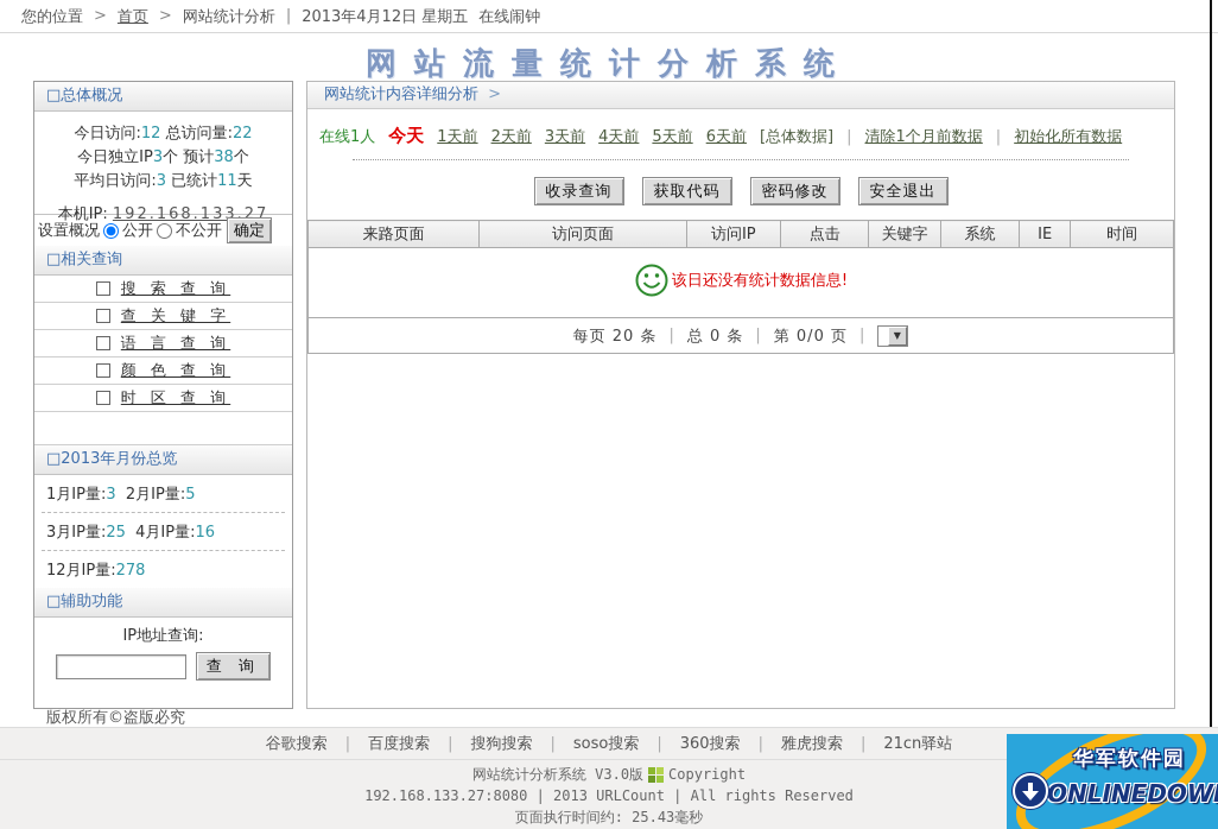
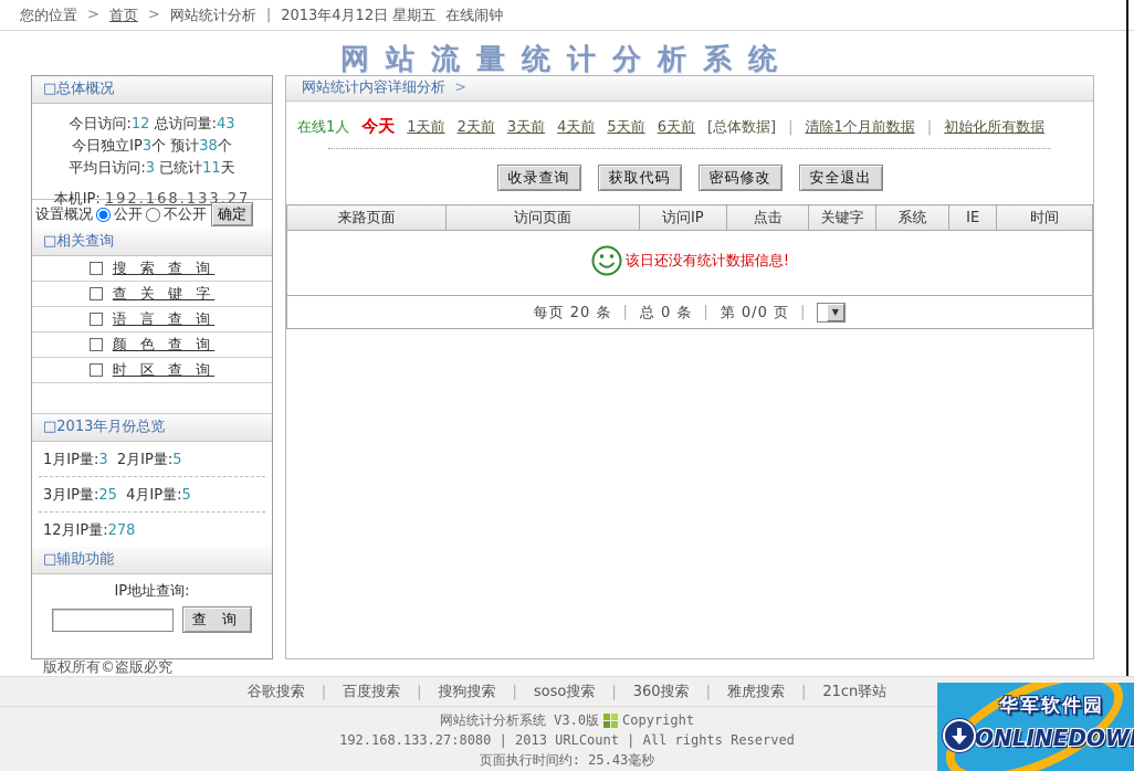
  您的位置
  >
  首页
  >
  网站统计分析
  |
  2013年4月12日 星期五
  在线闹钟
  网站流量统计分析系统
  □总体概况
- 今日访问:12 总访问量:22
+ 今日访问:12 总访问量:43
  今日独立IP3个 预计38个
  平均日访问:3 已统计11天
  本机IP: 192.168.133.27
  设置概况
  公开
  不公开
  确定
  □相关查询
  搜 索 查 询
  查 关 键 字
  语 言 查 询
  颜 色 查 询
  时 区 查 询
  □2013年月份总览
  1月IP量:3 2月IP量:5
- 3月IP量:25 4月IP量:16
+ 3月IP量:25 4月IP量:5
  12月IP量:278
  □辅助功能
  IP地址查询:
  查 询
  版权所有©盗版必究
  网站统计内容详细分析 >
  在线1人
  今天
  1天前
  2天前
  3天前
  4天前
  5天前
  6天前
  [总体数据]
  |
  清除1个月前数据
  |
  初始化所有数据
  收录查询
  获取代码
  密码修改
  安全退出
  来路页面	访问页面	访问IP	点击	关键字	系统	IE	时间
  该日还没有统计数据信息!
  每页 20 条 | 总 0 条 | 第 0/0 页 | ▼
  谷歌搜索
  |
  百度搜索
  |
  搜狗搜索
  |
  soso搜索
  |
  360搜索
  |
  雅虎搜索
  |
  21cn驿站
  网站统计分析系统 V3.0版
  Copyright
  192.168.133.27:8080 | 2013 URLCount | All rights Reserved
  页面执行时间约: 25.43毫秒
  华军软件园
  ONLINEDOW
